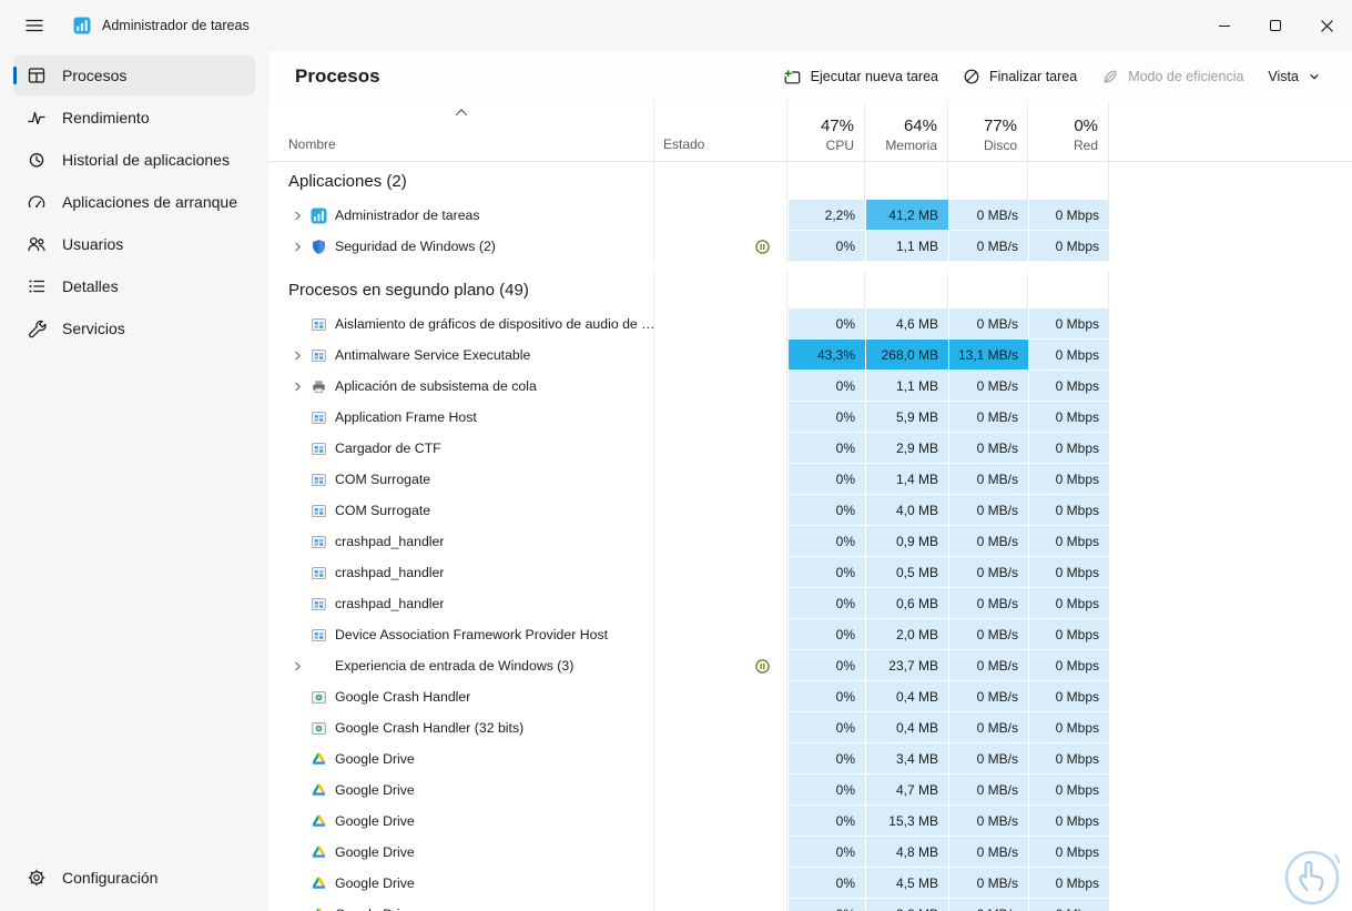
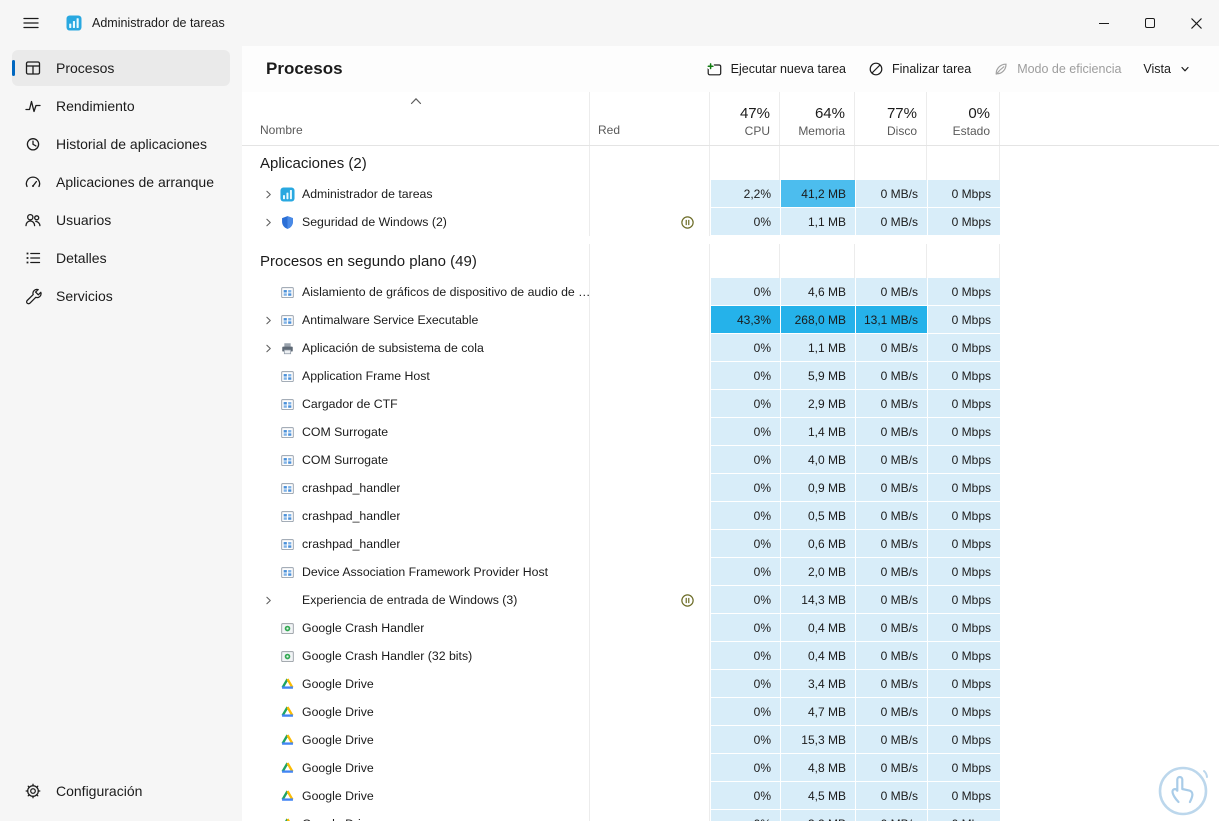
  Administrador de tareas
  Procesos
  Rendimiento
  Historial de aplicaciones
  Aplicaciones de arranque
  Usuarios
  Detalles
  Servicios
  Configuración
  Procesos
  Ejecutar nueva tarea
  Finalizar tarea
  Modo de eficiencia
  Vista
  Nombre
- Estado
+ Red
  47%
  CPU
  64%
  Memoria
  77%
  Disco
  0%
- Red
+ Estado
  Aplicaciones (2)
  Administrador de tareas
  2,2%
  41,2 MB
  0 MB/s
  0 Mbps
  Seguridad de Windows (2)
  0%
  1,1 MB
  0 MB/s
  0 Mbps
  Procesos en segundo plano (49)
  Aislamiento de gráficos de dispositivo de audio de …
  0%
  4,6 MB
  0 MB/s
  0 Mbps
  Antimalware Service Executable
  43,3%
  268,0 MB
  13,1 MB/s
  0 Mbps
  Aplicación de subsistema de cola
  0%
  1,1 MB
  0 MB/s
  0 Mbps
  Application Frame Host
  0%
  5,9 MB
  0 MB/s
  0 Mbps
  Cargador de CTF
  0%
  2,9 MB
  0 MB/s
  0 Mbps
  COM Surrogate
  0%
  1,4 MB
  0 MB/s
  0 Mbps
  COM Surrogate
  0%
  4,0 MB
  0 MB/s
  0 Mbps
  crashpad_handler
  0%
  0,9 MB
  0 MB/s
  0 Mbps
  crashpad_handler
  0%
  0,5 MB
  0 MB/s
  0 Mbps
  crashpad_handler
  0%
  0,6 MB
  0 MB/s
  0 Mbps
  Device Association Framework Provider Host
  0%
  2,0 MB
  0 MB/s
  0 Mbps
  Experiencia de entrada de Windows (3)
  0%
- 23,7 MB
+ 14,3 MB
  0 MB/s
  0 Mbps
  Google Crash Handler
  0%
  0,4 MB
  0 MB/s
  0 Mbps
  Google Crash Handler (32 bits)
  0%
  0,4 MB
  0 MB/s
  0 Mbps
  Google Drive
  0%
  3,4 MB
  0 MB/s
  0 Mbps
  Google Drive
  0%
  4,7 MB
  0 MB/s
  0 Mbps
  Google Drive
  0%
  15,3 MB
  0 MB/s
  0 Mbps
  Google Drive
  0%
  4,8 MB
  0 MB/s
  0 Mbps
  Google Drive
  0%
  4,5 MB
  0 MB/s
  0 Mbps
